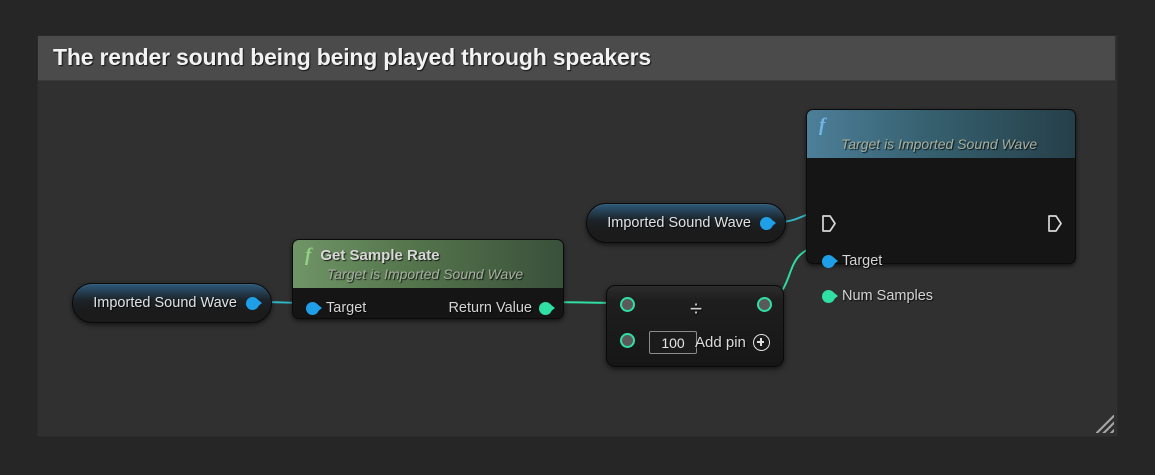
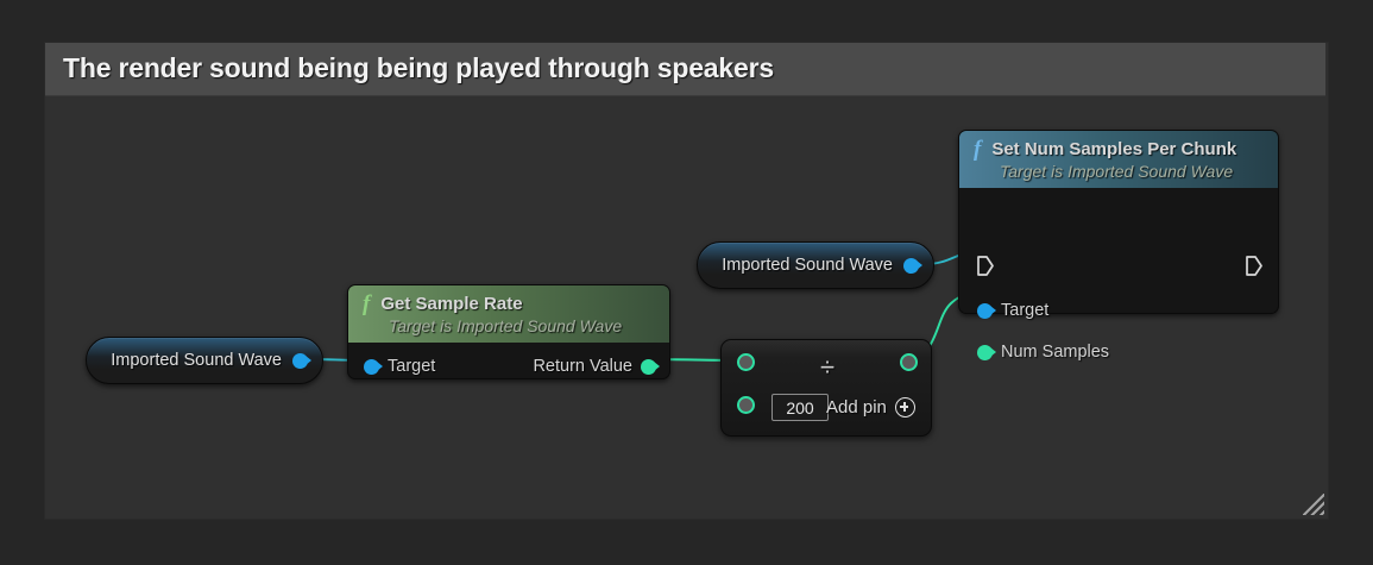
  The render sound being being played through speakers
  Imported Sound Wave
  Imported Sound Wave
  f
  Get Sample Rate
  Target is Imported Sound Wave
  Target
  Return Value
  ÷
- 100
+ 200
  Add pin
  f
+ Set Num Samples Per Chunk
  Target is Imported Sound Wave
  Target
  Num Samples
